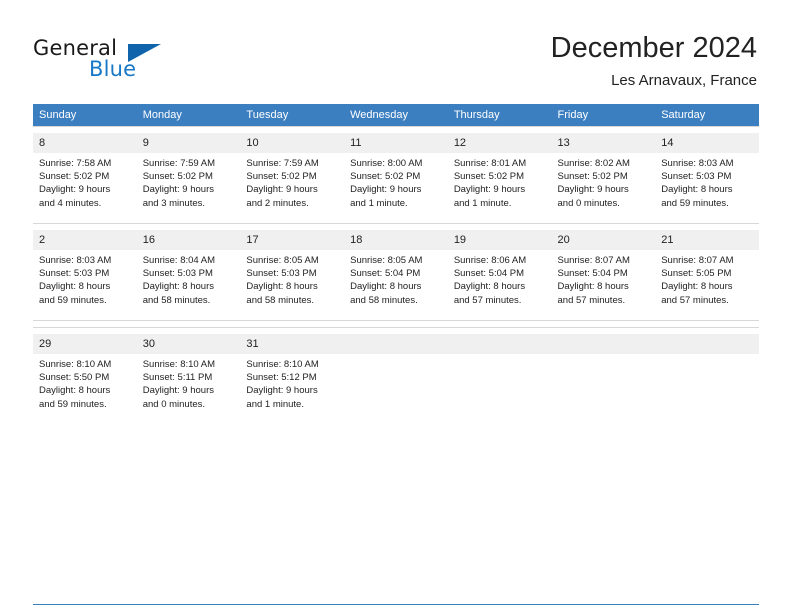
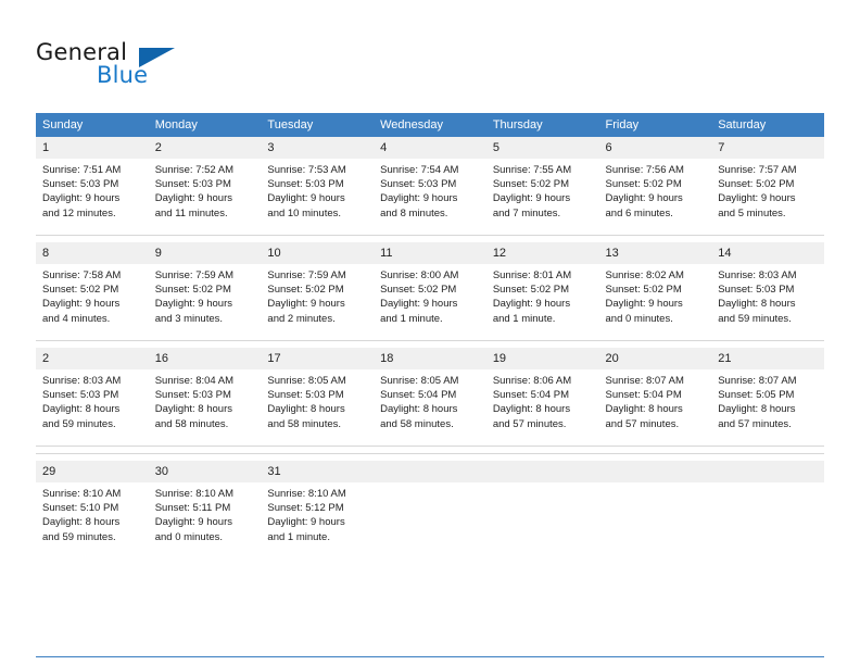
  General
  Blue
- December 2024
- Les Arnavaux, France
  Sunday	Monday	Tuesday	Wednesday	Thursday	Friday	Saturday
+ 1Sunrise: 7:51 AMSunset: 5:03 PMDaylight: 9 hoursand 12 minutes.	2Sunrise: 7:52 AMSunset: 5:03 PMDaylight: 9 hoursand 11 minutes.	3Sunrise: 7:53 AMSunset: 5:03 PMDaylight: 9 hoursand 10 minutes.	4Sunrise: 7:54 AMSunset: 5:03 PMDaylight: 9 hoursand 8 minutes.	5Sunrise: 7:55 AMSunset: 5:02 PMDaylight: 9 hoursand 7 minutes.	6Sunrise: 7:56 AMSunset: 5:02 PMDaylight: 9 hoursand 6 minutes.	7Sunrise: 7:57 AMSunset: 5:02 PMDaylight: 9 hoursand 5 minutes.
  8Sunrise: 7:58 AMSunset: 5:02 PMDaylight: 9 hoursand 4 minutes.	9Sunrise: 7:59 AMSunset: 5:02 PMDaylight: 9 hoursand 3 minutes.	10Sunrise: 7:59 AMSunset: 5:02 PMDaylight: 9 hoursand 2 minutes.	11Sunrise: 8:00 AMSunset: 5:02 PMDaylight: 9 hoursand 1 minute.	12Sunrise: 8:01 AMSunset: 5:02 PMDaylight: 9 hoursand 1 minute.	13Sunrise: 8:02 AMSunset: 5:02 PMDaylight: 9 hoursand 0 minutes.	14Sunrise: 8:03 AMSunset: 5:03 PMDaylight: 8 hoursand 59 minutes.
  2Sunrise: 8:03 AMSunset: 5:03 PMDaylight: 8 hoursand 59 minutes.	16Sunrise: 8:04 AMSunset: 5:03 PMDaylight: 8 hoursand 58 minutes.	17Sunrise: 8:05 AMSunset: 5:03 PMDaylight: 8 hoursand 58 minutes.	18Sunrise: 8:05 AMSunset: 5:04 PMDaylight: 8 hoursand 58 minutes.	19Sunrise: 8:06 AMSunset: 5:04 PMDaylight: 8 hoursand 57 minutes.	20Sunrise: 8:07 AMSunset: 5:04 PMDaylight: 8 hoursand 57 minutes.	21Sunrise: 8:07 AMSunset: 5:05 PMDaylight: 8 hoursand 57 minutes.
- 29Sunrise: 8:10 AMSunset: 5:50 PMDaylight: 8 hoursand 59 minutes.	30Sunrise: 8:10 AMSunset: 5:11 PMDaylight: 9 hoursand 0 minutes.	31Sunrise: 8:10 AMSunset: 5:12 PMDaylight: 9 hoursand 1 minute.
+ 29Sunrise: 8:10 AMSunset: 5:10 PMDaylight: 8 hoursand 59 minutes.	30Sunrise: 8:10 AMSunset: 5:11 PMDaylight: 9 hoursand 0 minutes.	31Sunrise: 8:10 AMSunset: 5:12 PMDaylight: 9 hoursand 1 minute.
